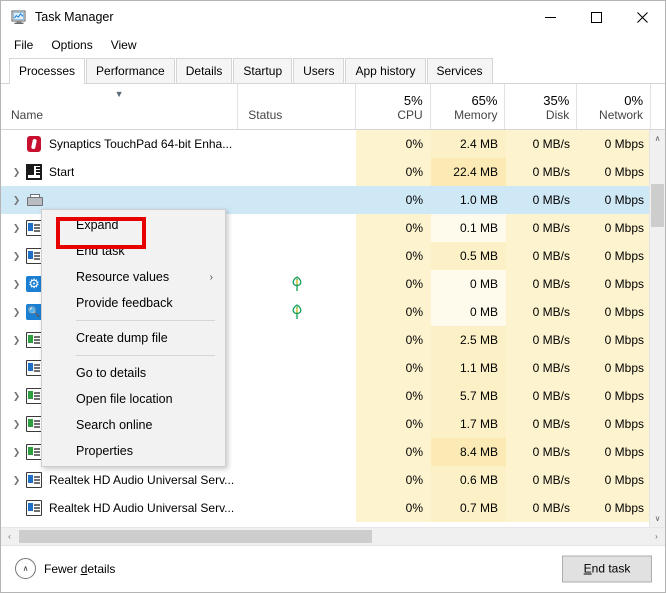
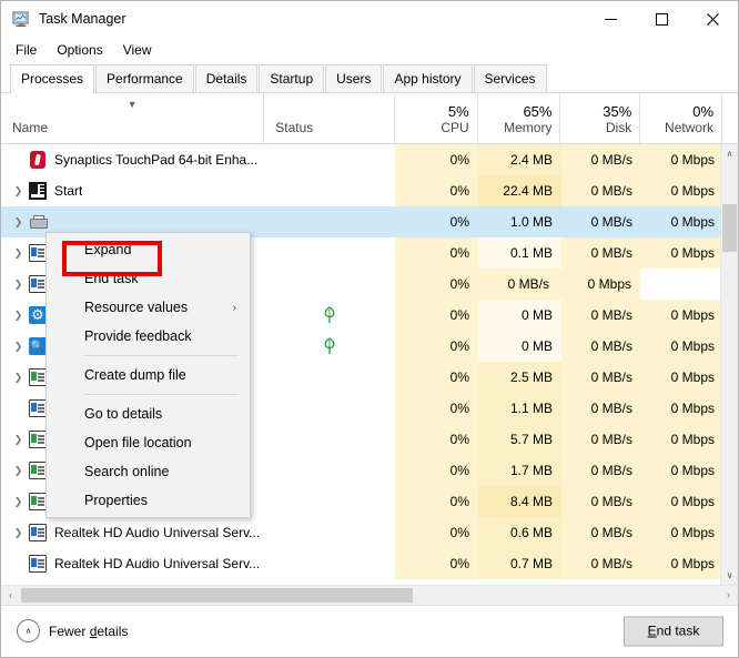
  Task Manager
  File
  Options
  View
  Processes
  Performance
  Details
  Startup
  Users
  App history
  Services
  ▼
  Name
  Status
  5%
  CPU
  65%
  Memory
  35%
  Disk
  0%
  Network
  Synaptics TouchPad 64-bit Enha...
  0%
  2.4 MB
  0 MB/s
  0 Mbps
  ❯
  Start
  0%
  22.4 MB
  0 MB/s
  0 Mbps
  ❯
  0%
  1.0 MB
  0 MB/s
  0 Mbps
  ❯
  0%
  0.1 MB
  0 MB/s
  0 Mbps
  ❯
  0%
- 0.5 MB
  0 MB/s
  0 Mbps
  ❯
  0%
  0 MB
  0 MB/s
  0 Mbps
  ❯
  0%
  0 MB
  0 MB/s
  0 Mbps
  ❯
  0%
  2.5 MB
  0 MB/s
  0 Mbps
  0%
  1.1 MB
  0 MB/s
  0 Mbps
  ❯
  0%
  5.7 MB
  0 MB/s
  0 Mbps
  ❯
  0%
  1.7 MB
  0 MB/s
  0 Mbps
  ❯
  0%
  8.4 MB
  0 MB/s
  0 Mbps
  ❯
  Realtek HD Audio Universal Serv...
  0%
  0.6 MB
  0 MB/s
  0 Mbps
  Realtek HD Audio Universal Serv...
  0%
  0.7 MB
  0 MB/s
  0 Mbps
  ∧
  ∨
  ‹
  ›
  ∧
  Fewer details
  End task
  Expand
  End task
  Resource values
  ›
  Provide feedback
  Create dump file
  Go to details
  Open file location
  Search online
  Properties
